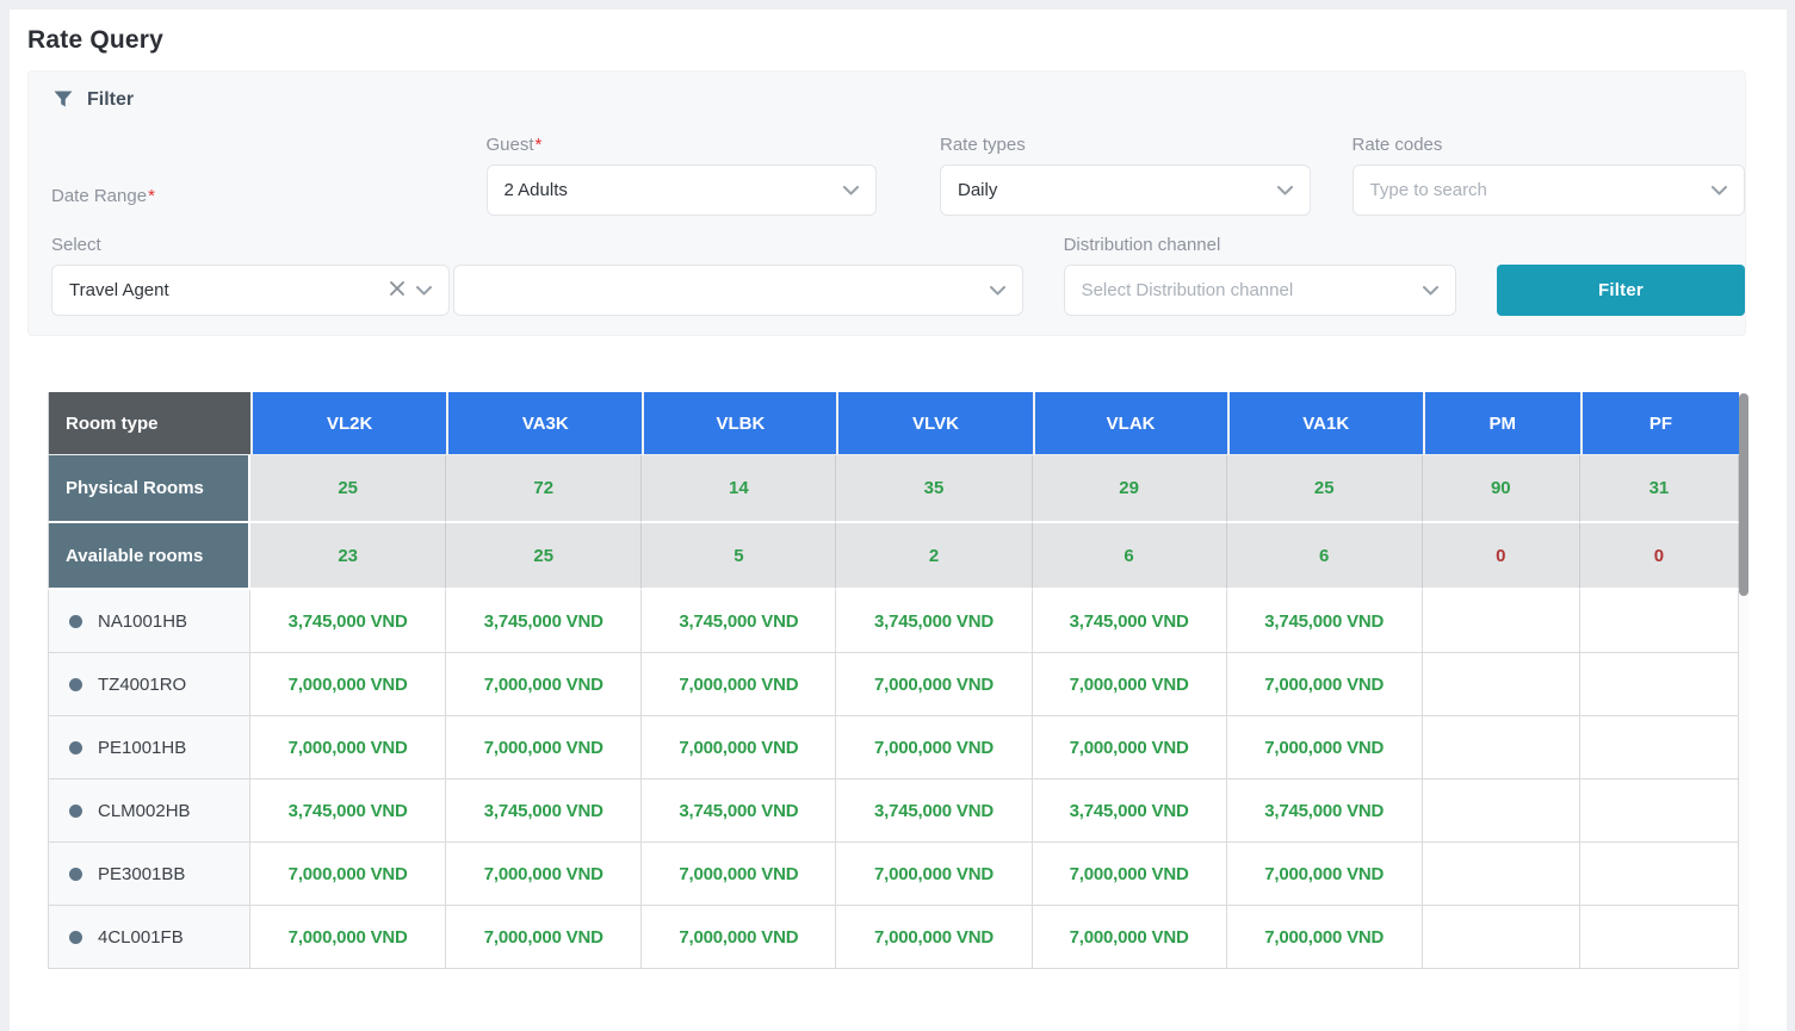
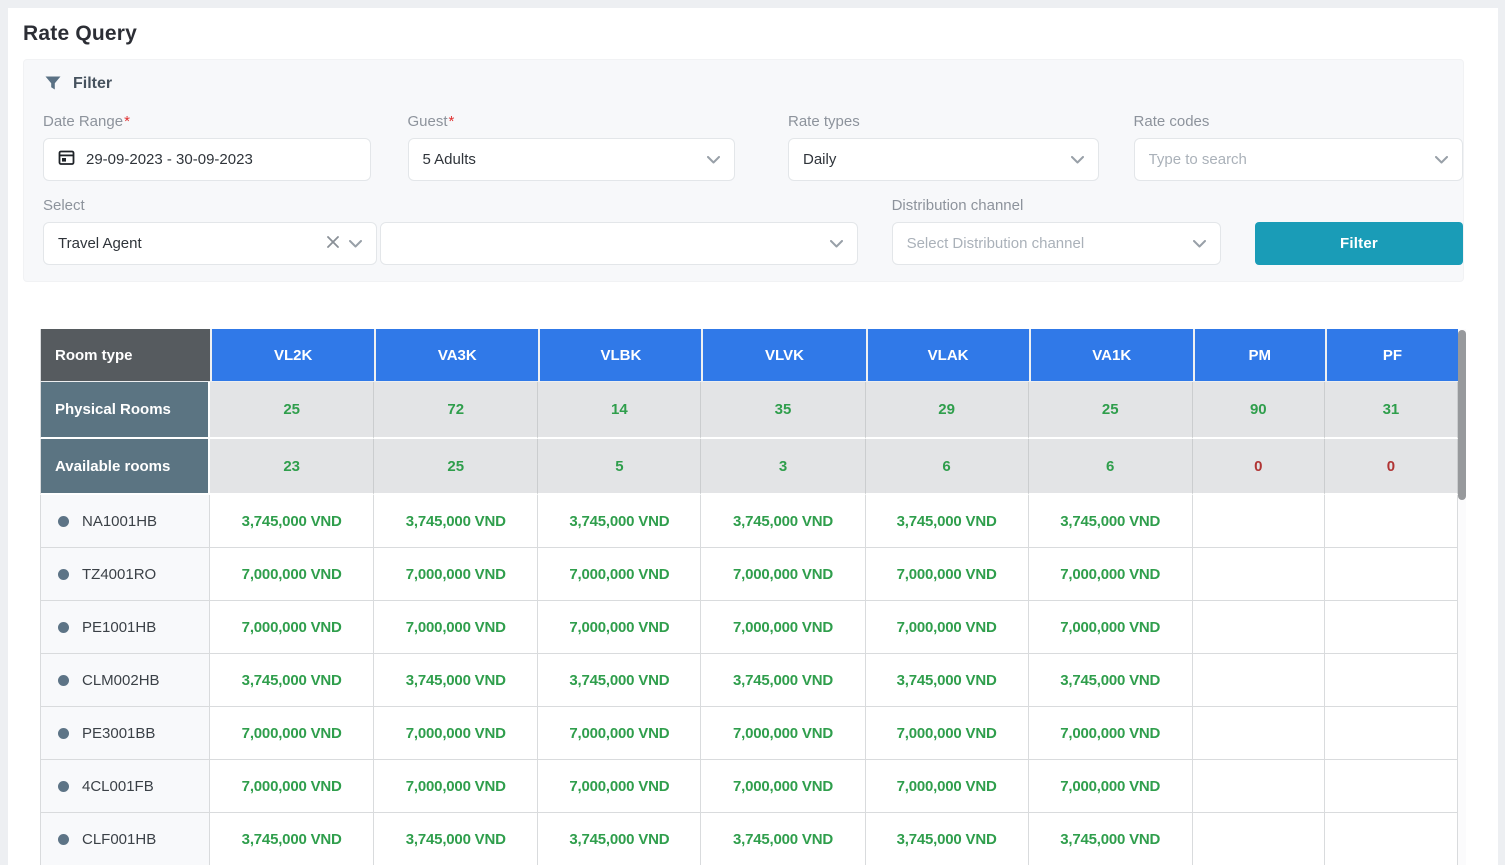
  Rate Query
  Filter
  Date Range*
+ 29-09-2023 - 30-09-2023
  Guest*
- 2 Adults
+ 5 Adults
  Rate types
  Daily
  Rate codes
  Type to search
  Select
  Travel Agent
  Distribution channel
  Select Distribution channel
  Filter
  Room type	VL2K	VA3K	VLBK	VLVK	VLAK	VA1K	PM	PF
  Physical Rooms	25	72	14	35	29	25	90	31
- Available rooms	23	25	5	2	6	6	0	0
+ Available rooms	23	25	5	3	6	6	0	0
  NA1001HB	3,745,000 VND	3,745,000 VND	3,745,000 VND	3,745,000 VND	3,745,000 VND	3,745,000 VND
  TZ4001RO	7,000,000 VND	7,000,000 VND	7,000,000 VND	7,000,000 VND	7,000,000 VND	7,000,000 VND
  PE1001HB	7,000,000 VND	7,000,000 VND	7,000,000 VND	7,000,000 VND	7,000,000 VND	7,000,000 VND
  CLM002HB	3,745,000 VND	3,745,000 VND	3,745,000 VND	3,745,000 VND	3,745,000 VND	3,745,000 VND
  PE3001BB	7,000,000 VND	7,000,000 VND	7,000,000 VND	7,000,000 VND	7,000,000 VND	7,000,000 VND
  4CL001FB	7,000,000 VND	7,000,000 VND	7,000,000 VND	7,000,000 VND	7,000,000 VND	7,000,000 VND
+ CLF001HB	3,745,000 VND	3,745,000 VND	3,745,000 VND	3,745,000 VND	3,745,000 VND	3,745,000 VND
